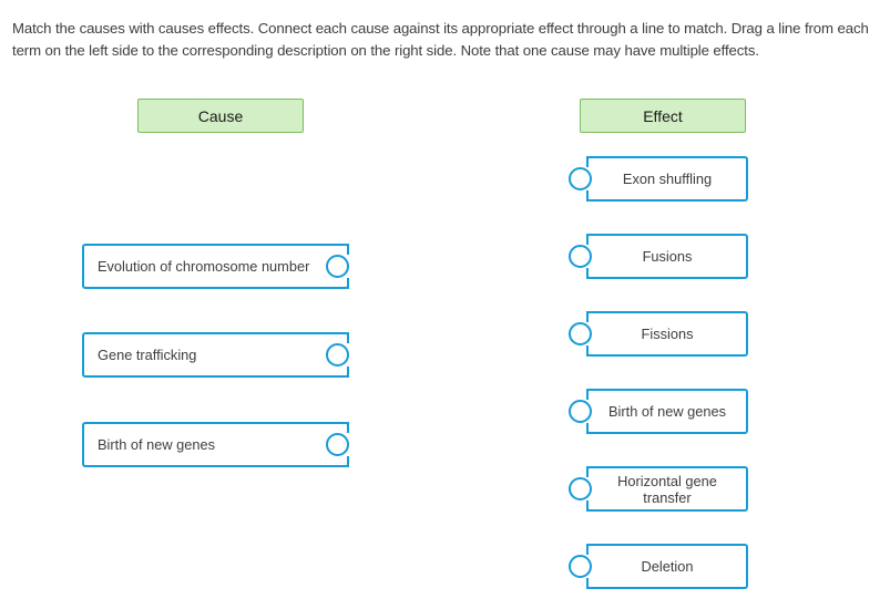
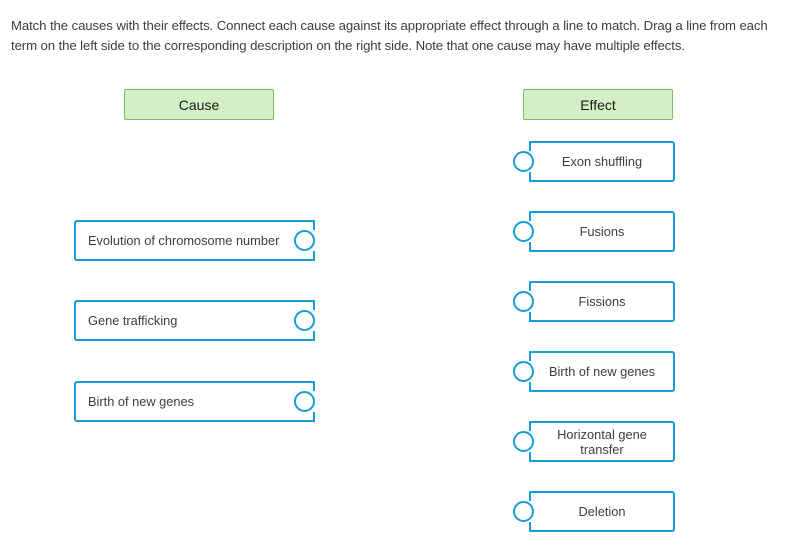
- Match the causes with causes effects. Connect each cause against its appropriate effect through a line to match. Drag a line from each term on the left side to the corresponding description on the right side. Note that one cause may have multiple effects.
+ Match the causes with their effects. Connect each cause against its appropriate effect through a line to match. Drag a line from each term on the left side to the corresponding description on the right side. Note that one cause may have multiple effects.
  Cause
  Evolution of chromosome number
  Gene trafficking
  Birth of new genes
  Effect
  Exon shuffling
  Fusions
  Fissions
  Birth of new genes
  Horizontal gene transfer
  Deletion
